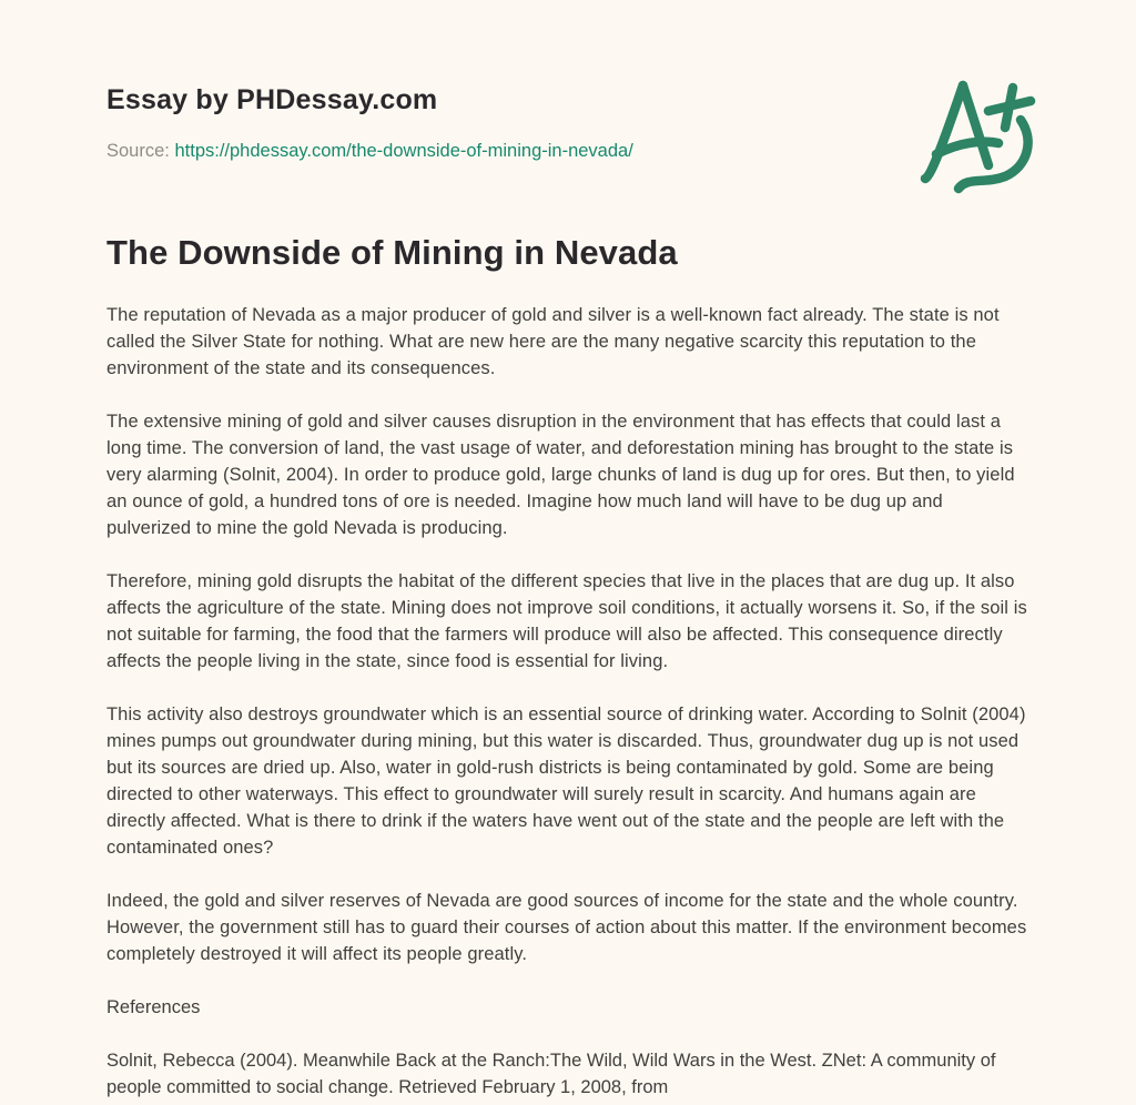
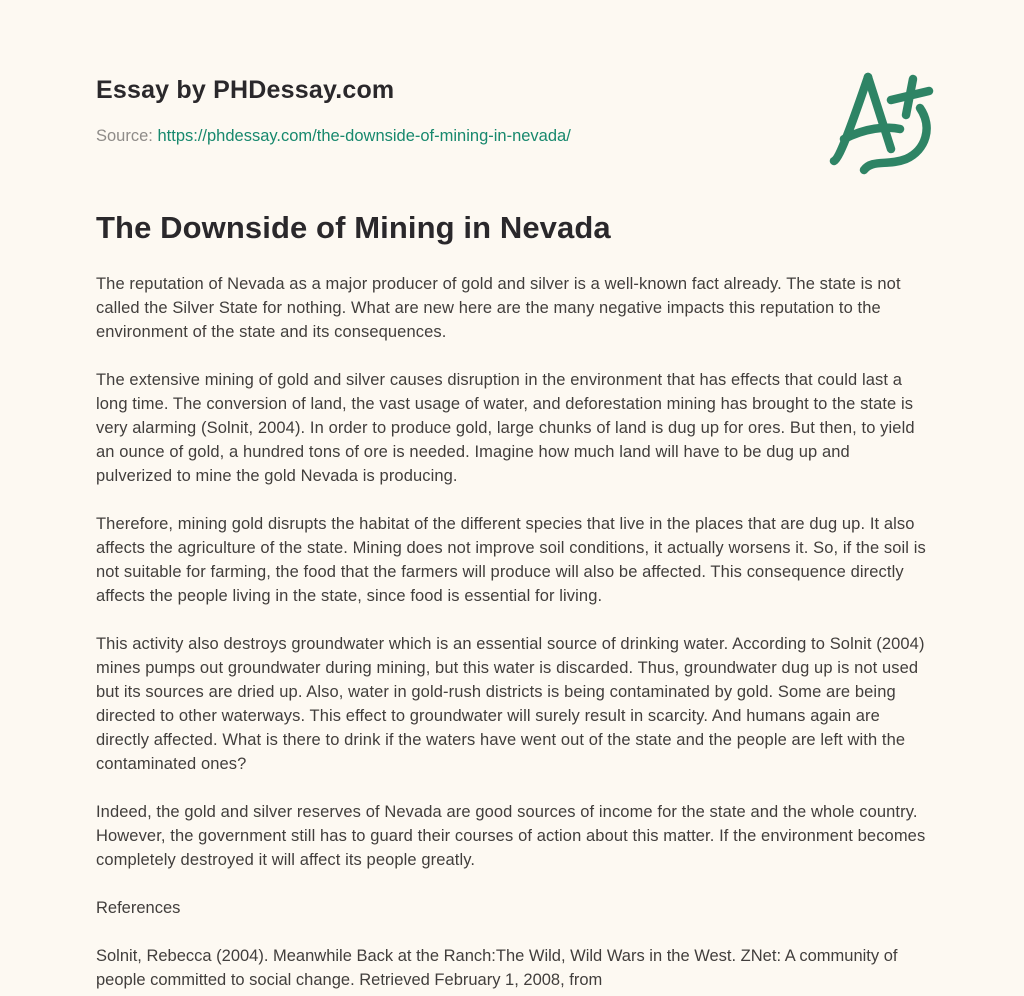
  Essay by PHDessay.com
  Source: https://phdessay.com/the-downside-of-mining-in-nevada/
  The Downside of Mining in Nevada
- The reputation of Nevada as a major producer of gold and silver is a well-known fact already. The state is not called the Silver State for nothing. What are new here are the many negative scarcity this reputation to the environment of the state and its consequences.
+ The reputation of Nevada as a major producer of gold and silver is a well-known fact already. The state is not called the Silver State for nothing. What are new here are the many negative impacts this reputation to the environment of the state and its consequences.
  The extensive mining of gold and silver causes disruption in the environment that has effects that could last a long time. The conversion of land, the vast usage of water, and deforestation mining has brought to the state is very alarming (Solnit, 2004). In order to produce gold, large chunks of land is dug up for ores. But then, to yield an ounce of gold, a hundred tons of ore is needed. Imagine how much land will have to be dug up and pulverized to mine the gold Nevada is producing.
  Therefore, mining gold disrupts the habitat of the different species that live in the places that are dug up. It also affects the agriculture of the state. Mining does not improve soil conditions, it actually worsens it. So, if the soil is not suitable for farming, the food that the farmers will produce will also be affected. This consequence directly affects the people living in the state, since food is essential for living.
  This activity also destroys groundwater which is an essential source of drinking water. According to Solnit (2004) mines pumps out groundwater during mining, but this water is discarded. Thus, groundwater dug up is not used but its sources are dried up. Also, water in gold-rush districts is being contaminated by gold. Some are being directed to other waterways. This effect to groundwater will surely result in scarcity. And humans again are directly affected. What is there to drink if the waters have went out of the state and the people are left with the contaminated ones?
  Indeed, the gold and silver reserves of Nevada are good sources of income for the state and the whole country. However, the government still has to guard their courses of action about this matter. If the environment becomes completely destroyed it will affect its people greatly.
  References
  Solnit, Rebecca (2004). Meanwhile Back at the Ranch:The Wild, Wild Wars in the West. ZNet: A community of people committed to social change. Retrieved February 1, 2008, from
